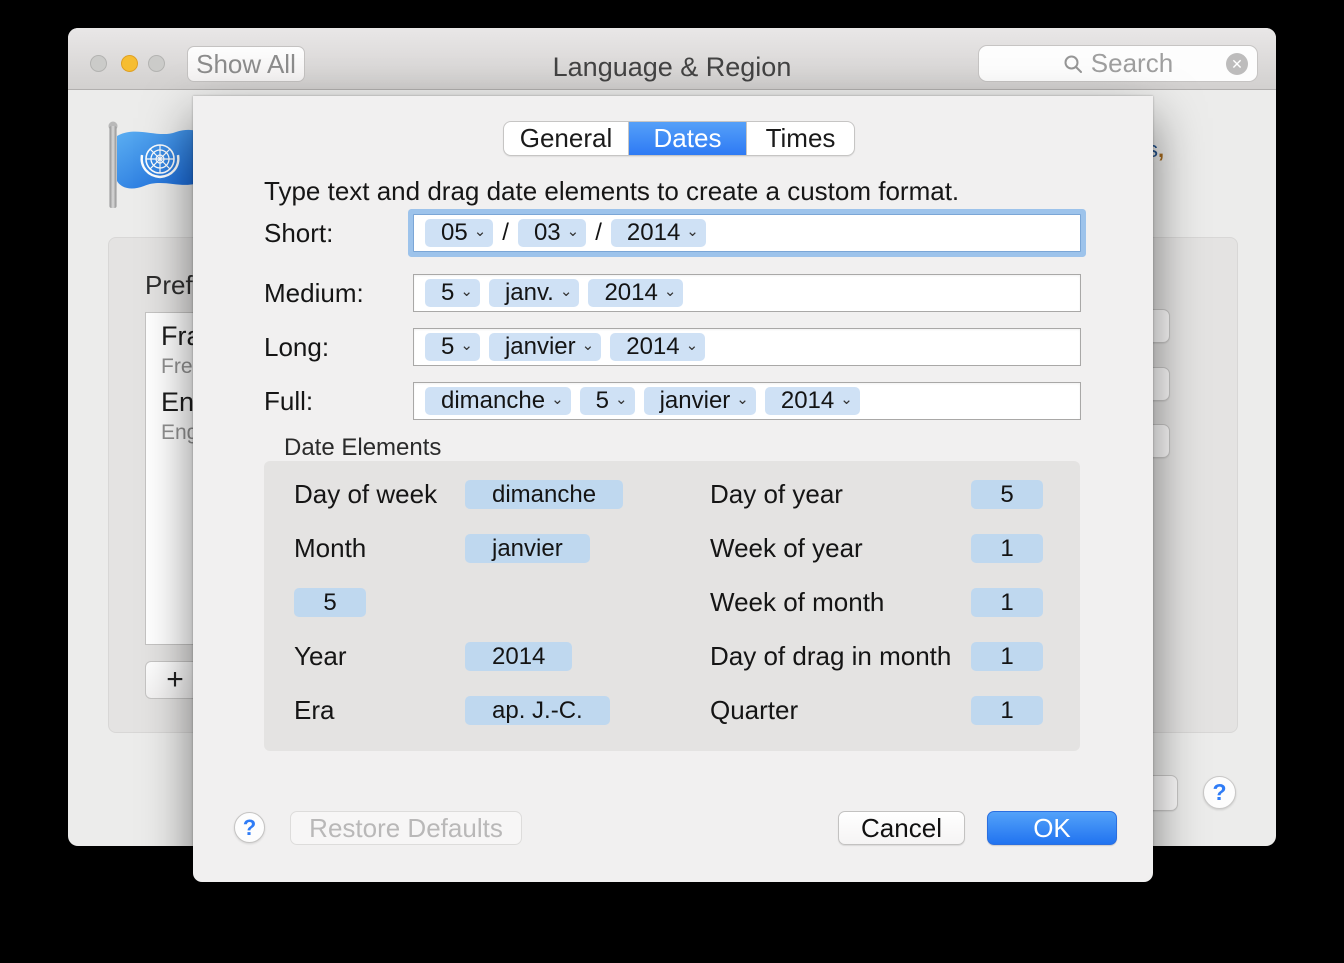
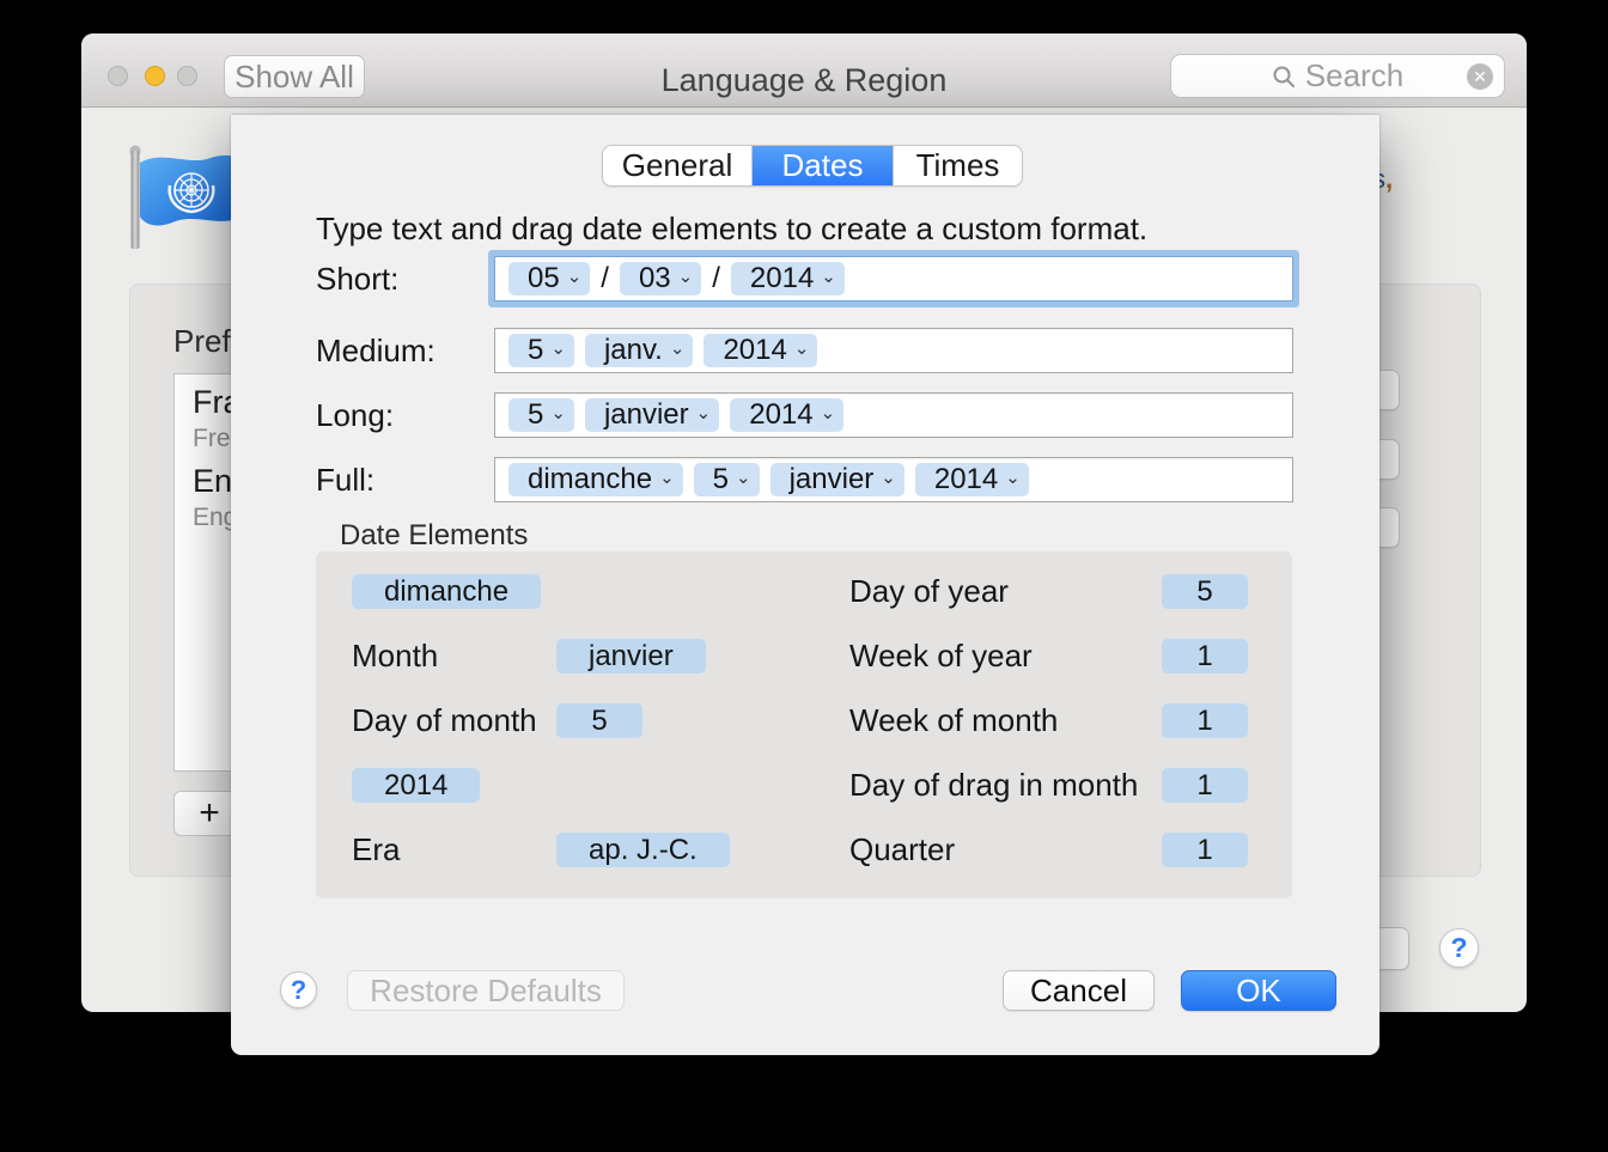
  Show All
  Language & Region
  Search
  ✕
  Pref
  Fre
  +
  ?
  General
  Dates
  Times
  Type text and drag date elements to create a custom format.
  Short:
  05
  ⌄
  /
  03
  ⌄
  /
  2014
  ⌄
  Medium:
  5
  ⌄
  janv.
  ⌄
  2014
  ⌄
  Long:
  5
  ⌄
  janvier
  ⌄
  2014
  ⌄
  Full:
  dimanche
  ⌄
  5
  ⌄
  janvier
  ⌄
  2014
  ⌄
  Date Elements
- Day of week
  dimanche
  Month
  janvier
+ Day of month
  5
- Year
  2014
  Era
  ap. J.-C.
  Day of year
  5
  Week of year
  1
  Week of month
  1
  Day of drag in month
  1
  Quarter
  1
  ?
  Restore Defaults
  Cancel
  OK
